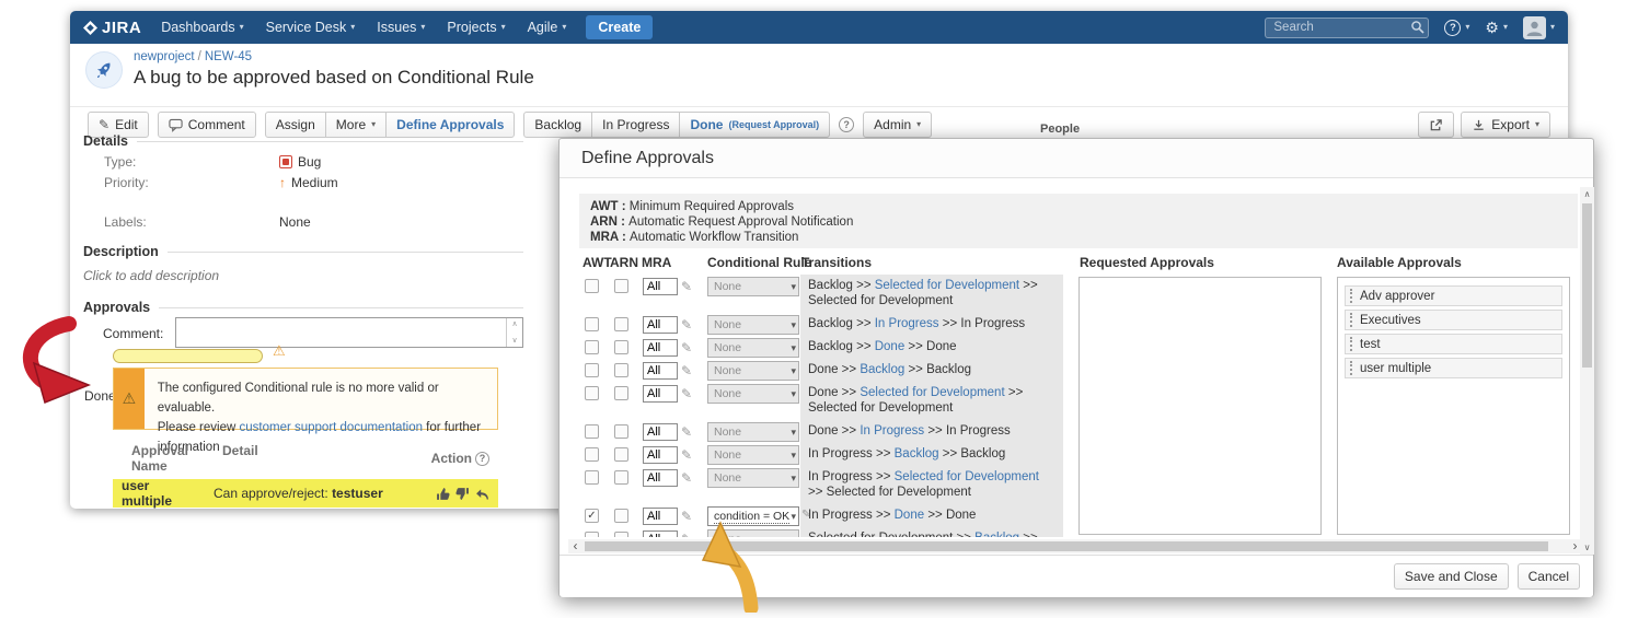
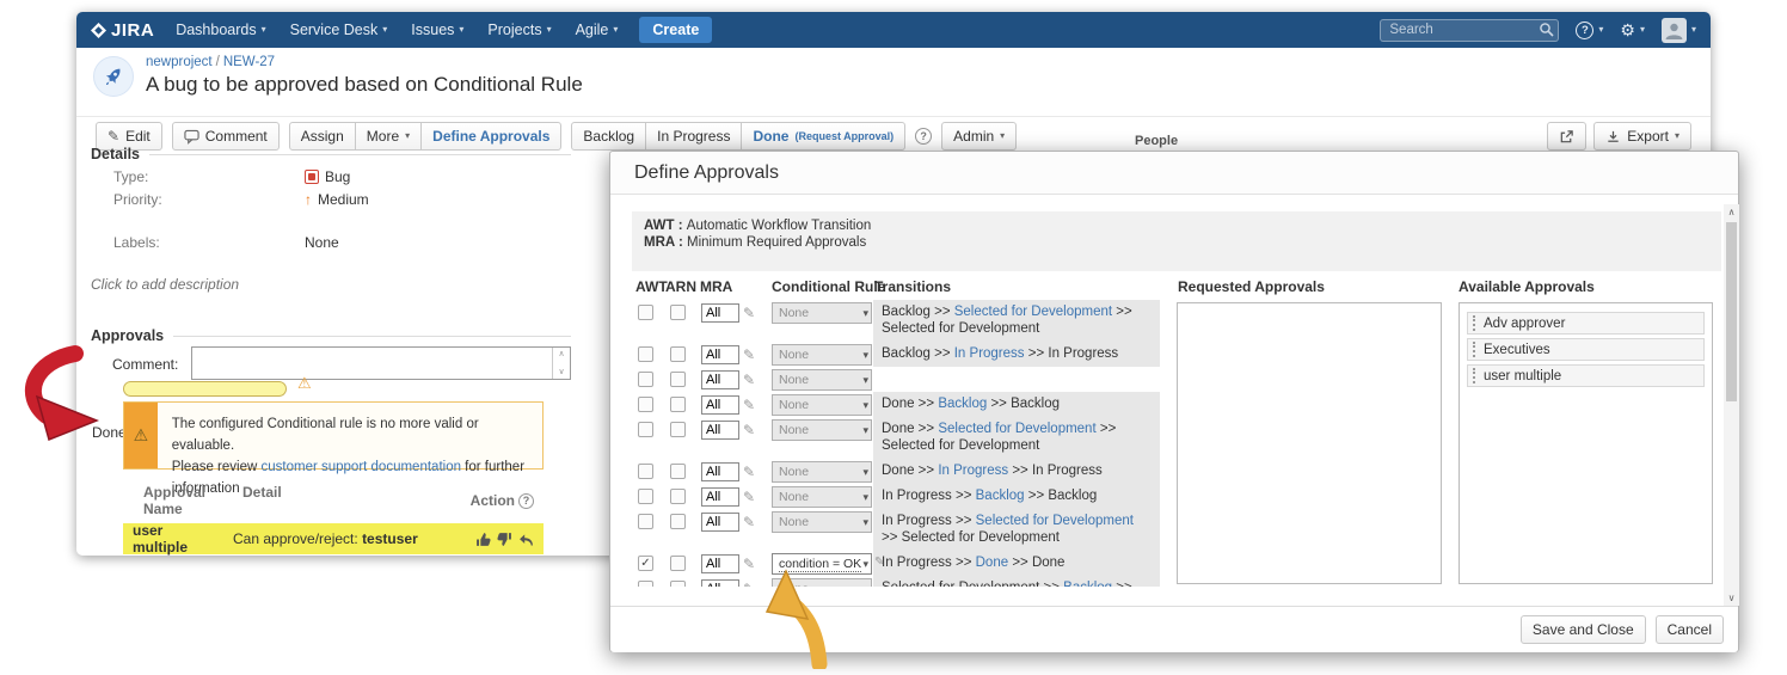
  JIRA
  Dashboards
  ▾
  Service Desk
  ▾
  Issues
  ▾
  Projects
  ▾
  Agile
  ▾
  Create
  Search
  ?
  ▾
  ⚙
  ▾
  ▾
- newproject / NEW-45
+ newproject / NEW-27
  A bug to be approved based on Conditional Rule
  ✎
  Edit
  Comment
  Assign
  More
  ▾
  Define Approvals
  Backlog
  In Progress
  Done
  (Request Approval)
  ?
  Admin
  ▾
  Export
  ▾
  Details
  Type:
  Bug
  Priority:
  ↑
  Medium
  Labels:
  None
- Description
  Click to add description
  Approvals
  Comment:
  ⚠
  Don
  ⚠
  The configured Conditional rule is no more valid or evaluable.
  Please review customer support documentation for further information
  Approval Name
  Detail
  Action
  ?
  user multiple
  Can approve/reject: testuser
  People
  Define Approvals
- AWT : Minimum Required Approvals
+ AWT : Automatic Workflow Transition
- ARN : Automatic Request Approval Notification
- MRA : Automatic Workflow Transition
+ MRA : Minimum Required Approvals
  AWT
  ARN
  MRA
  Conditional Rule
  Transitions
  Requested Approvals
  Available Approvals
  All
  ✎
  None
  ▾
  Backlog >> Selected for Development >> Selected for Development
  All
  ✎
  None
  ▾
  Backlog >> In Progress >> In Progress
  All
  ✎
  None
  ▾
- Backlog >> Done >> Done
  All
  ✎
  None
  ▾
  Done >> Backlog >> Backlog
  All
  ✎
  None
  ▾
  Done >> Selected for Development >> Selected for Development
  All
  ✎
  None
  ▾
  Done >> In Progress >> In Progress
  All
  ✎
  None
  ▾
  In Progress >> Backlog >> Backlog
  All
  ✎
  None
  ▾
  In Progress >> Selected for Development >> Selected for Development
  ✓
  All
  ✎
  condition = OK
  ▾
  ✎
  In Progress >> Done >> Done
  Adv approver
  Executives
- test
  user multiple
- ‹
- ›
  ∧
  ∨
  Save and Close
  Cancel
